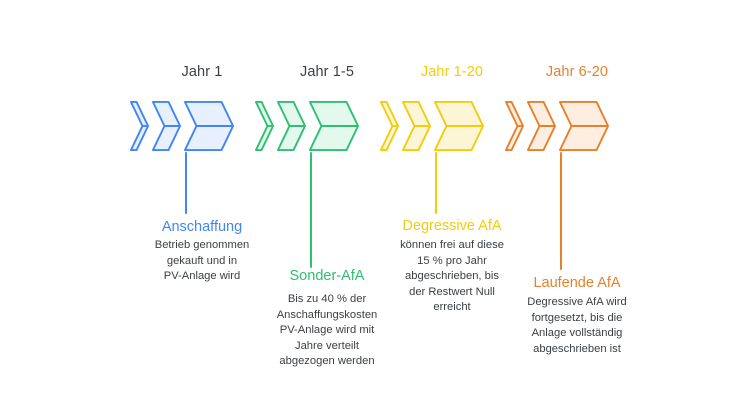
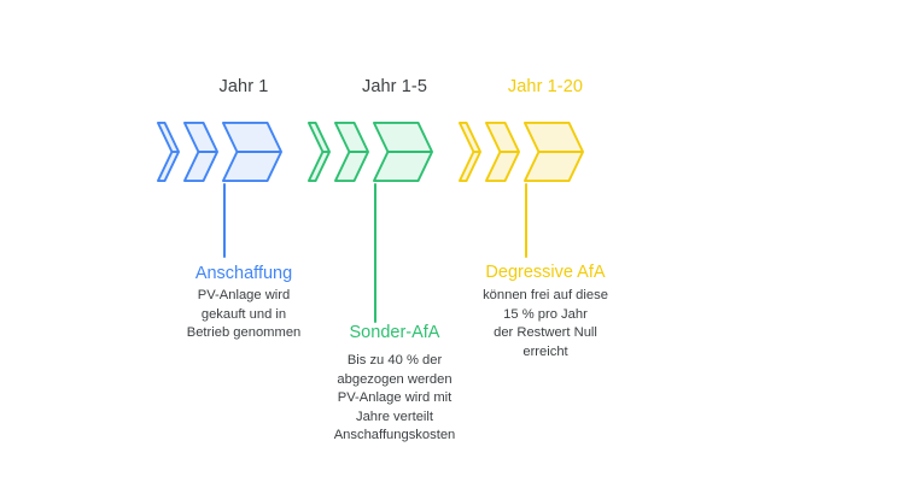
  Jahr 1
  Anschaffung
- Betrieb genommen
+ PV-Anlage wird
  gekauft und in
- PV-Anlage wird
+ Betrieb genommen
  Jahr 1-5
  Sonder-AfA
  Bis zu 40 % der
- Anschaffungskosten
+ abgezogen werden
  PV-Anlage wird mit
  Jahre verteilt
- abgezogen werden
+ Anschaffungskosten
  Jahr 1-20
  Degressive AfA
  können frei auf diese
  15 % pro Jahr
- abgeschrieben, bis
  der Restwert Null
  erreicht
- Jahr 6-20
- Laufende AfA
- Degressive AfA wird
- fortgesetzt, bis die
- Anlage vollständig
- abgeschrieben ist
